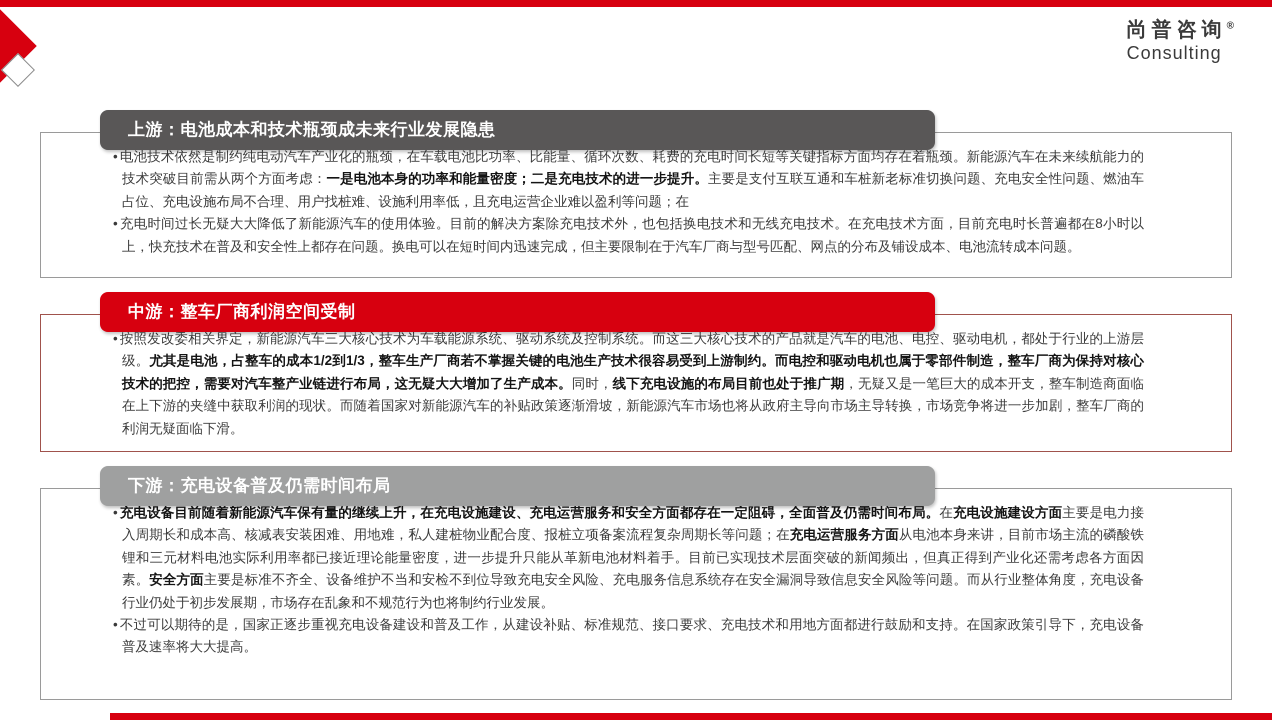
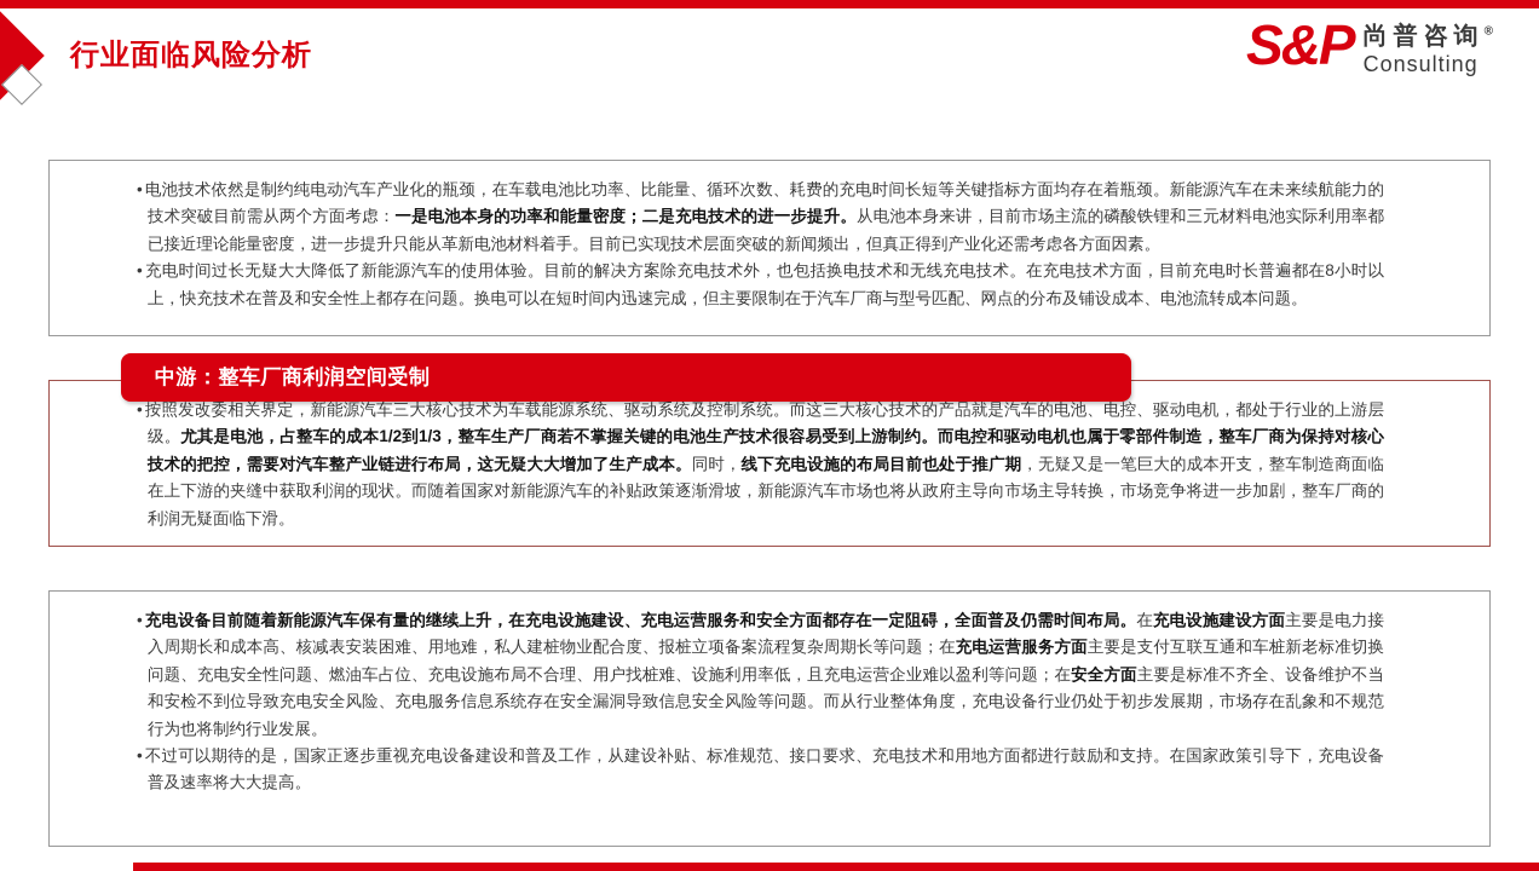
+ 行业面临风险分析
+ S&P
  尚普咨询®
  Consulting
- 上游：电池成本和技术瓶颈成未来行业发展隐患
- 电池技术依然是制约纯电动汽车产业化的瓶颈，在车载电池比功率、比能量、循环次数、耗费的充电时间长短等关键指标方面均存在着瓶颈。新能源汽车在未来续航能力的技术突破目前需从两个方面考虑：一是电池本身的功率和能量密度；二是充电技术的进一步提升。主要是支付互联互通和车桩新老标准切换问题、充电安全性问题、燃油车占位、充电设施布局不合理、用户找桩难、设施利用率低，且充电运营企业难以盈利等问题；在
+ 电池技术依然是制约纯电动汽车产业化的瓶颈，在车载电池比功率、比能量、循环次数、耗费的充电时间长短等关键指标方面均存在着瓶颈。新能源汽车在未来续航能力的技术突破目前需从两个方面考虑：一是电池本身的功率和能量密度；二是充电技术的进一步提升。从电池本身来讲，目前市场主流的磷酸铁锂和三元材料电池实际利用率都已接近理论能量密度，进一步提升只能从革新电池材料着手。目前已实现技术层面突破的新闻频出，但真正得到产业化还需考虑各方面因素。
  充电时间过长无疑大大降低了新能源汽车的使用体验。目前的解决方案除充电技术外，也包括换电技术和无线充电技术。在充电技术方面，目前充电时长普遍都在8小时以上，快充技术在普及和安全性上都存在问题。换电可以在短时间内迅速完成，但主要限制在于汽车厂商与型号匹配、网点的分布及铺设成本、电池流转成本问题。
  中游：整车厂商利润空间受制
  按照发改委相关界定，新能源汽车三大核心技术为车载能源系统、驱动系统及控制系统。而这三大核心技术的产品就是汽车的电池、电控、驱动电机，都处于行业的上游层级。尤其是电池，占整车的成本1/2到1/3，整车生产厂商若不掌握关键的电池生产技术很容易受到上游制约。而电控和驱动电机也属于零部件制造，整车厂商为保持对核心技术的把控，需要对汽车整产业链进行布局，这无疑大大增加了生产成本。同时，线下充电设施的布局目前也处于推广期，无疑又是一笔巨大的成本开支，整车制造商面临在上下游的夹缝中获取利润的现状。而随着国家对新能源汽车的补贴政策逐渐滑坡，新能源汽车市场也将从政府主导向市场主导转换，市场竞争将进一步加剧，整车厂商的利润无疑面临下滑。
- 下游：充电设备普及仍需时间布局
- 充电设备目前随着新能源汽车保有量的继续上升，在充电设施建设、充电运营服务和安全方面都存在一定阻碍，全面普及仍需时间布局。在充电设施建设方面主要是电力接入周期长和成本高、核减表安装困难、用地难，私人建桩物业配合度、报桩立项备案流程复杂周期长等问题；在充电运营服务方面从电池本身来讲，目前市场主流的磷酸铁锂和三元材料电池实际利用率都已接近理论能量密度，进一步提升只能从革新电池材料着手。目前已实现技术层面突破的新闻频出，但真正得到产业化还需考虑各方面因素。安全方面主要是标准不齐全、设备维护不当和安检不到位导致充电安全风险、充电服务信息系统存在安全漏洞导致信息安全风险等问题。而从行业整体角度，充电设备行业仍处于初步发展期，市场存在乱象和不规范行为也将制约行业发展。
+ 充电设备目前随着新能源汽车保有量的继续上升，在充电设施建设、充电运营服务和安全方面都存在一定阻碍，全面普及仍需时间布局。在充电设施建设方面主要是电力接入周期长和成本高、核减表安装困难、用地难，私人建桩物业配合度、报桩立项备案流程复杂周期长等问题；在充电运营服务方面主要是支付互联互通和车桩新老标准切换问题、充电安全性问题、燃油车占位、充电设施布局不合理、用户找桩难、设施利用率低，且充电运营企业难以盈利等问题；在安全方面主要是标准不齐全、设备维护不当和安检不到位导致充电安全风险、充电服务信息系统存在安全漏洞导致信息安全风险等问题。而从行业整体角度，充电设备行业仍处于初步发展期，市场存在乱象和不规范行为也将制约行业发展。
  不过可以期待的是，国家正逐步重视充电设备建设和普及工作，从建设补贴、标准规范、接口要求、充电技术和用地方面都进行鼓励和支持。在国家政策引导下，充电设备普及速率将大大提高。
